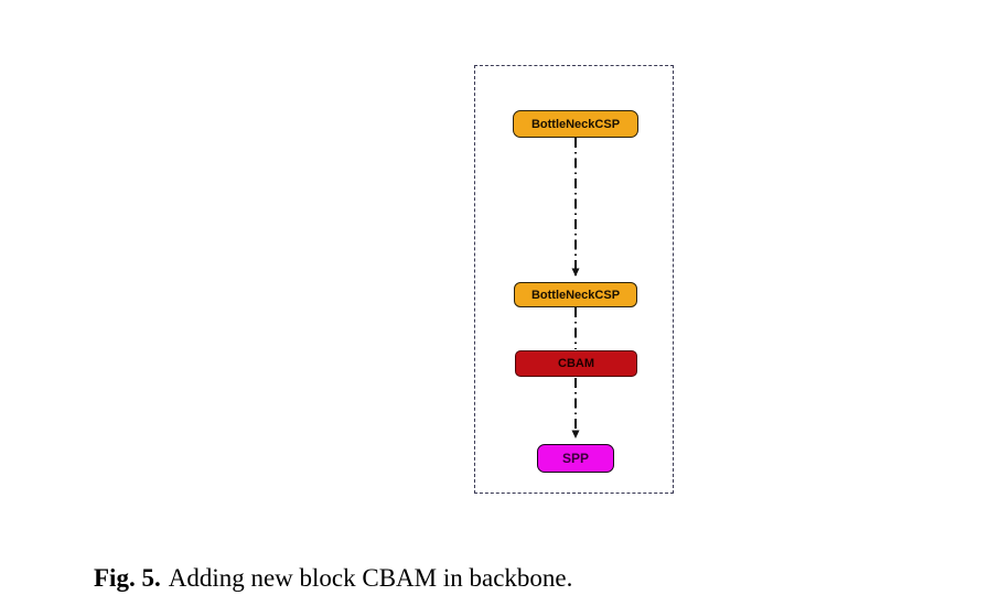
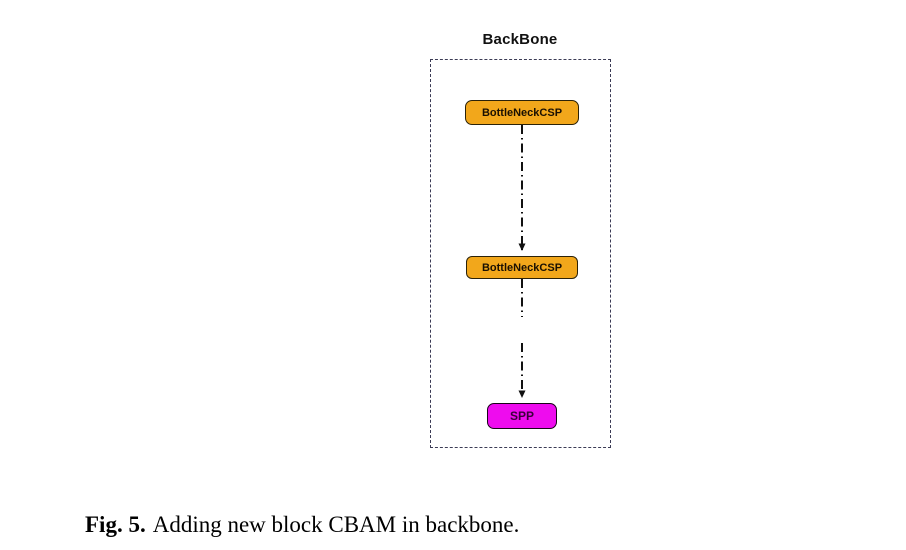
+ BackBone
  BottleNeckCSP
  BottleNeckCSP
- CBAM
  SPP
  Fig. 5. Adding new block CBAM in backbone.
